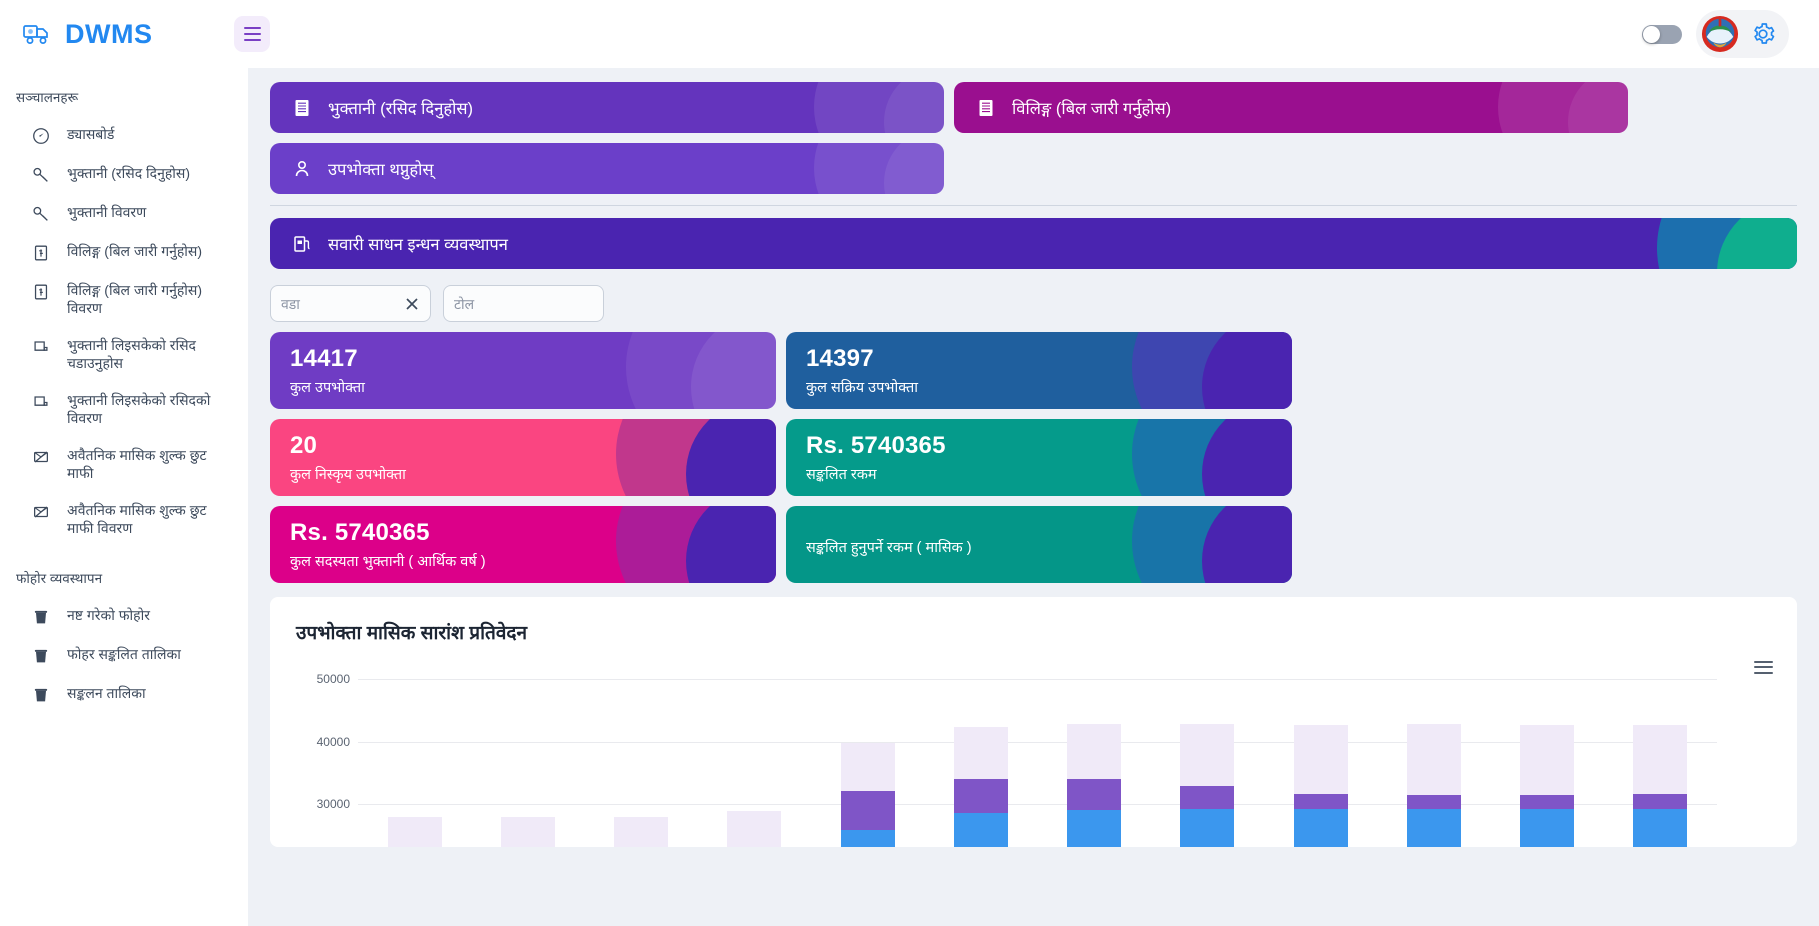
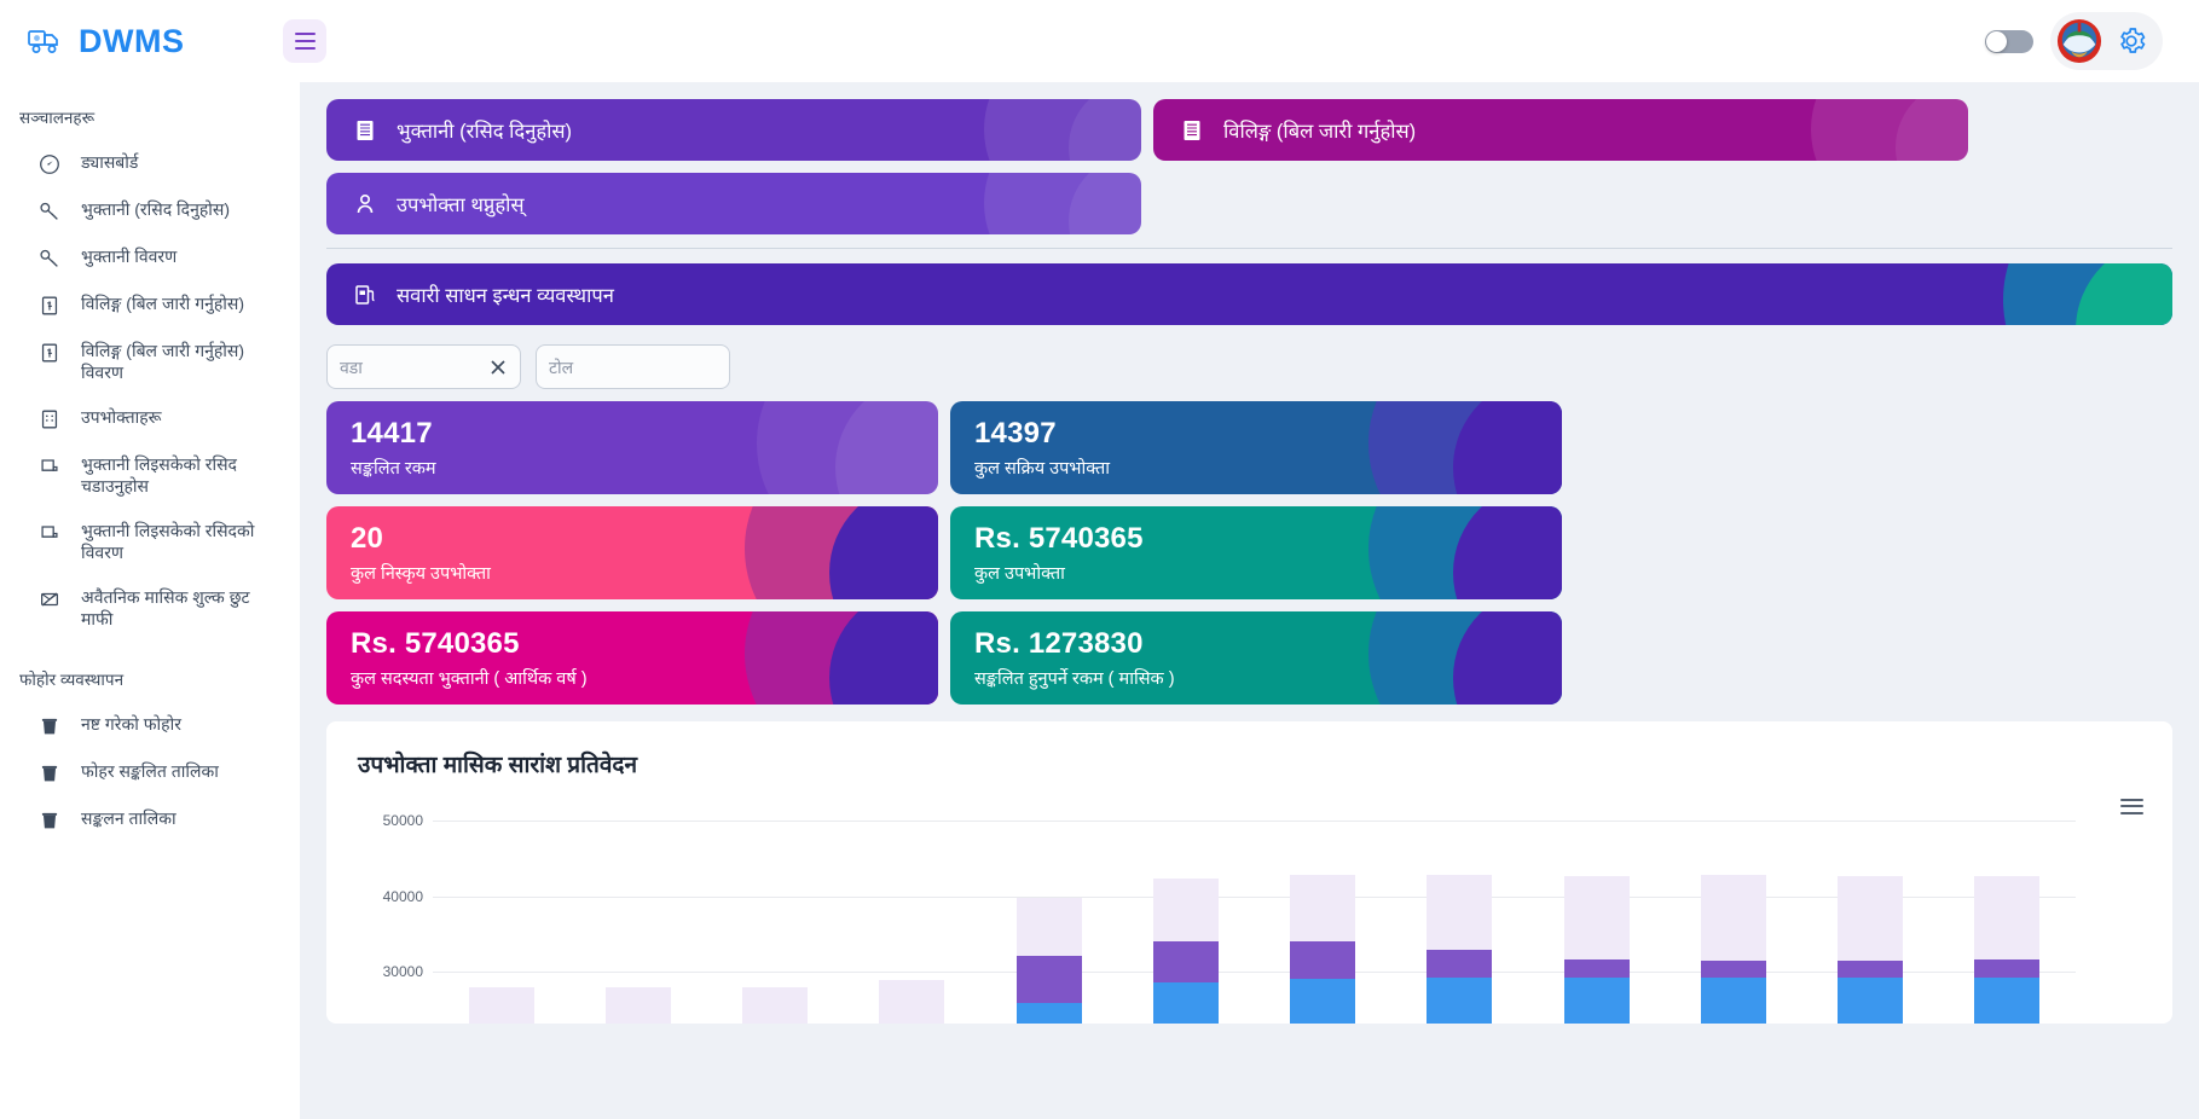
  DWMS
  सञ्चालनहरू
  ड्यासबोर्ड
  भुक्तानी (रसिद दिनुहोस)
  भुक्तानी विवरण
  विलिङ्ग (बिल जारी गर्नुहोस)
  विलिङ्ग (बिल जारी गर्नुहोस) विवरण
+ उपभोक्ताहरू
  भुक्तानी लिइसकेको रसिद चडाउनुहोस
  भुक्तानी लिइसकेको रसिदको विवरण
  अवैतनिक मासिक शुल्क छुट माफी
- अवैतनिक मासिक शुल्क छुट माफी विवरण
  फोहोर व्यवस्थापन
  नष्ट गरेको फोहोर
  फोहर सङ्कलित तालिका
  सङ्कलन तालिका
  भुक्तानी (रसिद दिनुहोस)
  विलिङ्ग (बिल जारी गर्नुहोस)
  उपभोक्ता थप्नुहोस्
  सवारी साधन इन्धन व्यवस्थापन
  वडा
  टोल
  14417
- कुल उपभोक्ता
+ सङ्कलित रकम
  14397
  कुल सक्रिय उपभोक्ता
  20
  कुल निस्कृय उपभोक्ता
  Rs. 5740365
- सङ्कलित रकम
+ कुल उपभोक्ता
  Rs. 5740365
  कुल सदस्यता भुक्तानी ( आर्थिक वर्ष )
+ Rs. 1273830
  सङ्कलित हुनुपर्ने रकम ( मासिक )
  उपभोक्ता मासिक सारांश प्रतिवेदन
  30000
  40000
  50000
